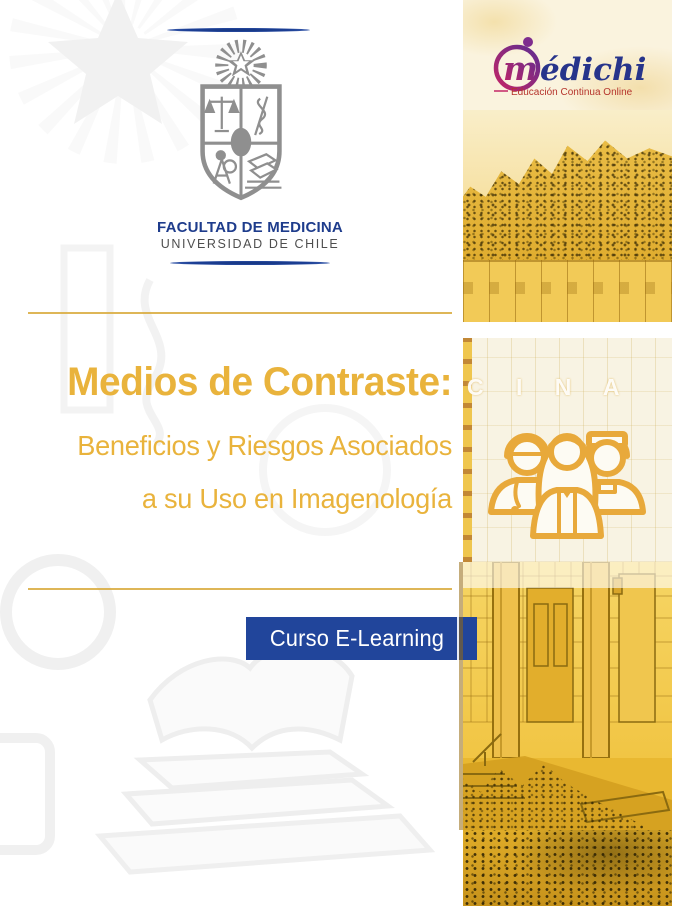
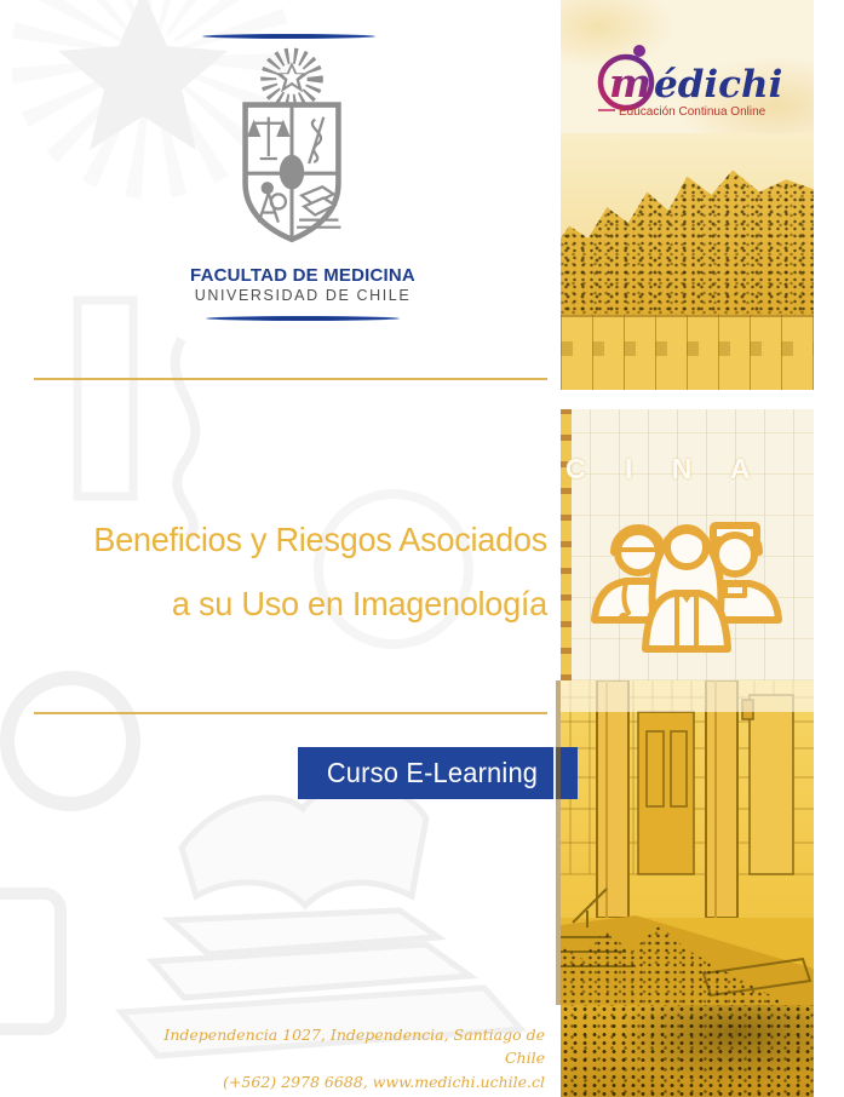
  FACULTAD DE MEDICINA
  UNIVERSIDAD DE CHILE
- Medios de Contraste:
  Beneficios y Riesgos Asociados
  a su Uso en Imagenología
  m
  édichi
  Educación Continua Online
  C I N A
  Curso E-Learning
+ Independencia 1027, Independencia, Santiago de Chile
+ (+562) 2978 6688, www.medichi.uchile.cl
